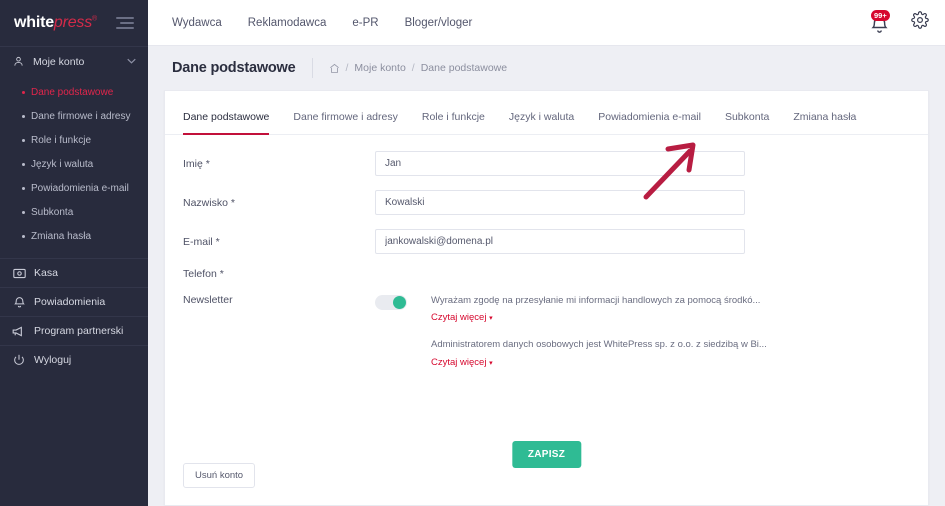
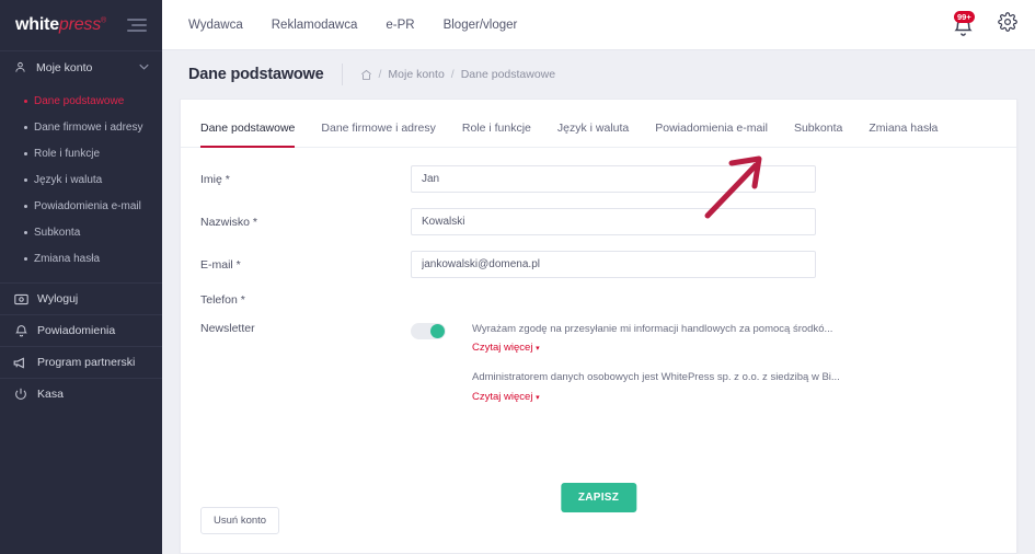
  whitepress
  Moje konto
  Dane podstawowe
  Dane firmowe i adresy
  Role i funkcje
  Język i waluta
  Powiadomienia e-mail
  Subkonta
  Zmiana hasła
- Kasa
+ Wyloguj
  Powiadomienia
  Program partnerski
- Wyloguj
+ Kasa
  Wydawca
  Reklamodawca
  e-PR
  Bloger/vloger
  99+
  Dane podstawowe
  /
  Moje konto
  /
  Dane podstawowe
  Dane podstawowe
  Dane firmowe i adresy
  Role i funkcje
  Język i waluta
  Powiadomienia e-mail
  Subkonta
  Zmiana hasła
  Imię *
  Jan
  Nazwisko *
  Kowalski
  E-mail *
  jankowalski@domena.pl
  Telefon *
  Newsletter
  Wyrażam zgodę na przesyłanie mi informacji handlowych za pomocą środkó...
  Czytaj więcej
  Administratorem danych osobowych jest WhitePress sp. z o.o. z siedzibą w Bi...
  Czytaj więcej
  ZAPISZ
  Usuń konto
